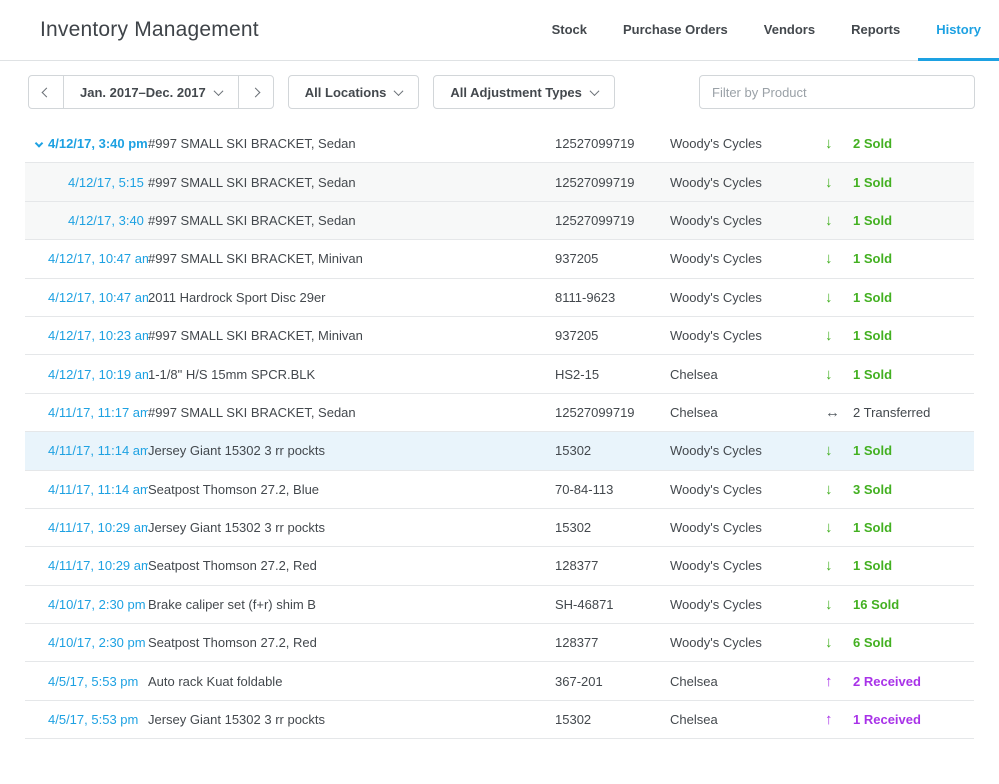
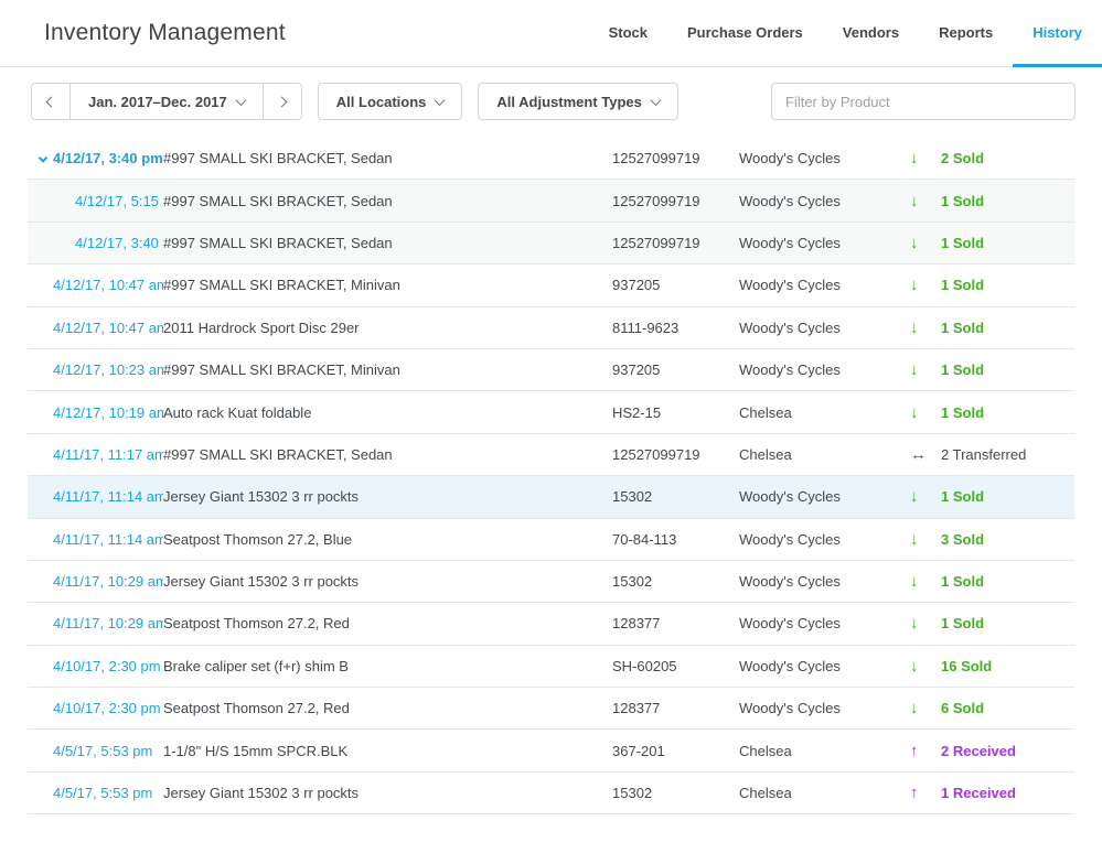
  Inventory Management
  Stock
  Purchase Orders
  Vendors
  Reports
  History
  Jan. 2017–Dec. 2017
  All Locations
  All Adjustment Types
  Filter by Product
  #997 SMALL SKI BRACKET, Sedan
  12527099719
  Woody's Cycles
  ↓
  2 Sold
  4/12/17, 5:15
  #997 SMALL SKI BRACKET, Sedan
  12527099719
  Woody's Cycles
  ↓
  1 Sold
  4/12/17, 3:40
  #997 SMALL SKI BRACKET, Sedan
  12527099719
  Woody's Cycles
  ↓
  1 Sold
  4/12/17, 10:47 am
  #997 SMALL SKI BRACKET, Minivan
  937205
  Woody's Cycles
  ↓
  1 Sold
  4/12/17, 10:47 am
  2011 Hardrock Sport Disc 29er
  8111-9623
  Woody's Cycles
  ↓
  1 Sold
  4/12/17, 10:23 am
  #997 SMALL SKI BRACKET, Minivan
  937205
  Woody's Cycles
  ↓
  1 Sold
  4/12/17, 10:19 am
- 1-1/8" H/S 15mm SPCR.BLK
+ Auto rack Kuat foldable
  HS2-15
  Chelsea
  ↓
  1 Sold
  4/11/17, 11:17 am
  #997 SMALL SKI BRACKET, Sedan
  12527099719
  Chelsea
  ↔
  2 Transferred
  4/11/17, 11:14 am
  Jersey Giant 15302 3 rr pockts
  15302
  Woody's Cycles
  ↓
  1 Sold
  4/11/17, 11:14 am
  Seatpost Thomson 27.2, Blue
  70-84-113
  Woody's Cycles
  ↓
  3 Sold
  4/11/17, 10:29 am
  Jersey Giant 15302 3 rr pockts
  15302
  Woody's Cycles
  ↓
  1 Sold
  4/11/17, 10:29 am
  Seatpost Thomson 27.2, Red
  128377
  Woody's Cycles
  ↓
  1 Sold
  4/10/17, 2:30 pm
  Brake caliper set (f+r) shim B
- SH-46871
+ SH-60205
  Woody's Cycles
  ↓
  16 Sold
  4/10/17, 2:30 pm
  Seatpost Thomson 27.2, Red
  128377
  Woody's Cycles
  ↓
  6 Sold
  4/5/17, 5:53 pm
- Auto rack Kuat foldable
+ 1-1/8" H/S 15mm SPCR.BLK
  367-201
  Chelsea
  ↑
  2 Received
  4/5/17, 5:53 pm
  Jersey Giant 15302 3 rr pockts
  15302
  Chelsea
  ↑
  1 Received
